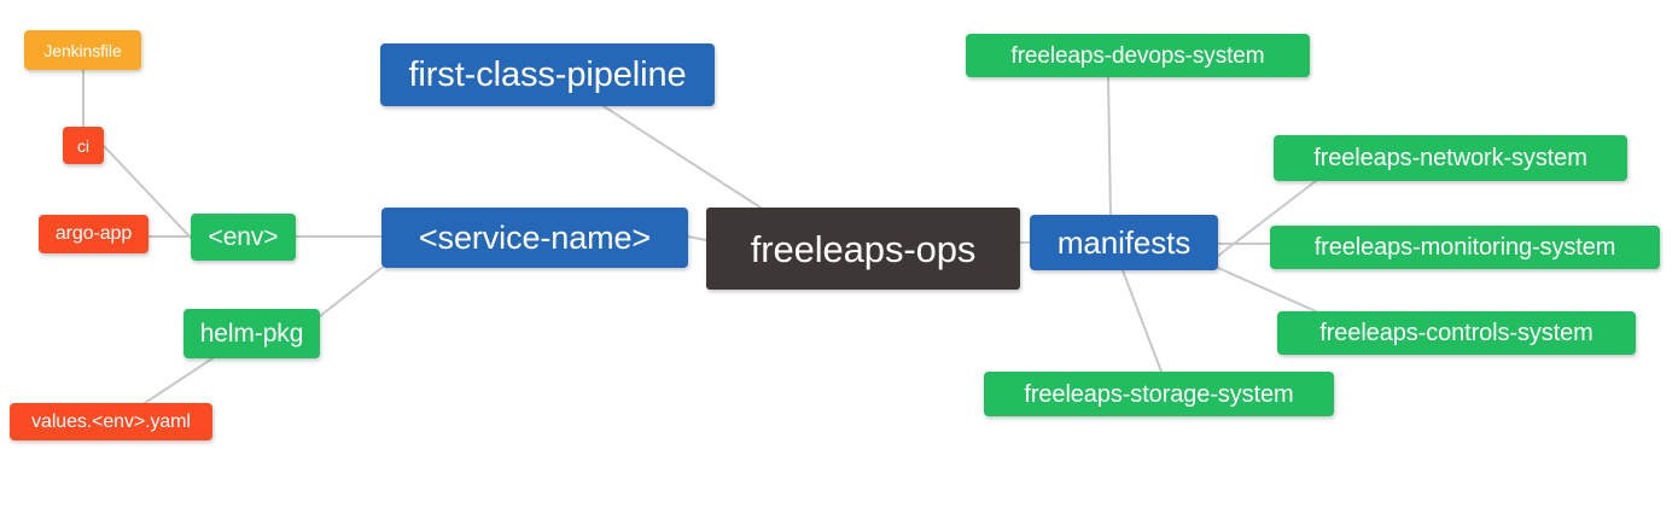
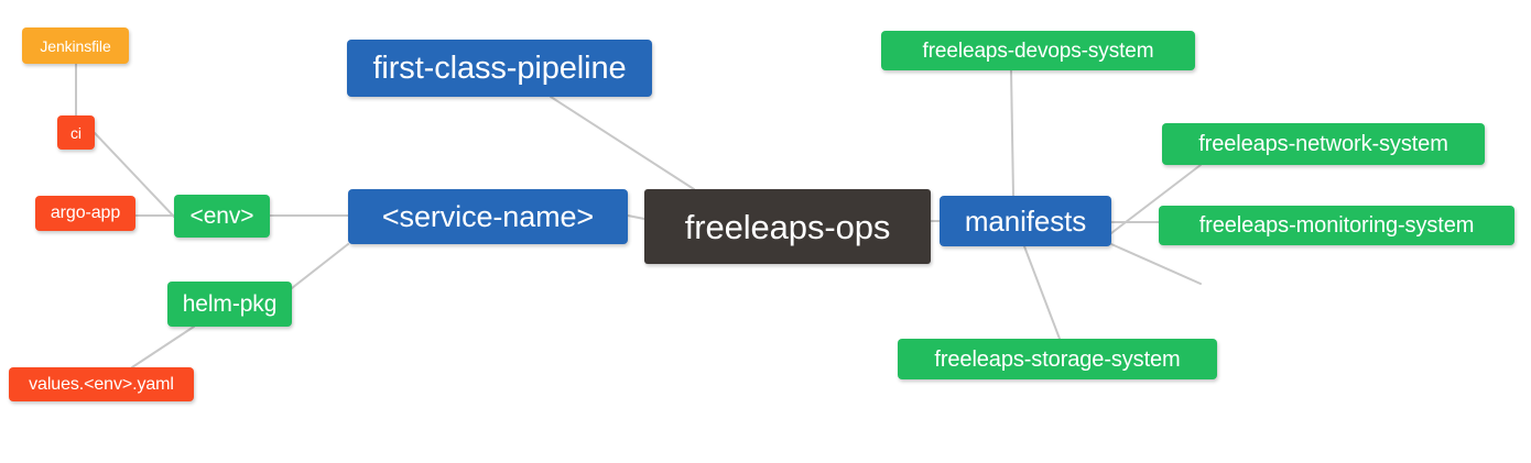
  Jenkinsfile
  ci
  argo-app
  <env>
  helm-pkg
  values.<env>.yaml
  first-class-pipeline
  <service-name>
  freeleaps-ops
  manifests
  freeleaps-devops-system
  freeleaps-network-system
  freeleaps-monitoring-system
- freeleaps-controls-system
  freeleaps-storage-system
